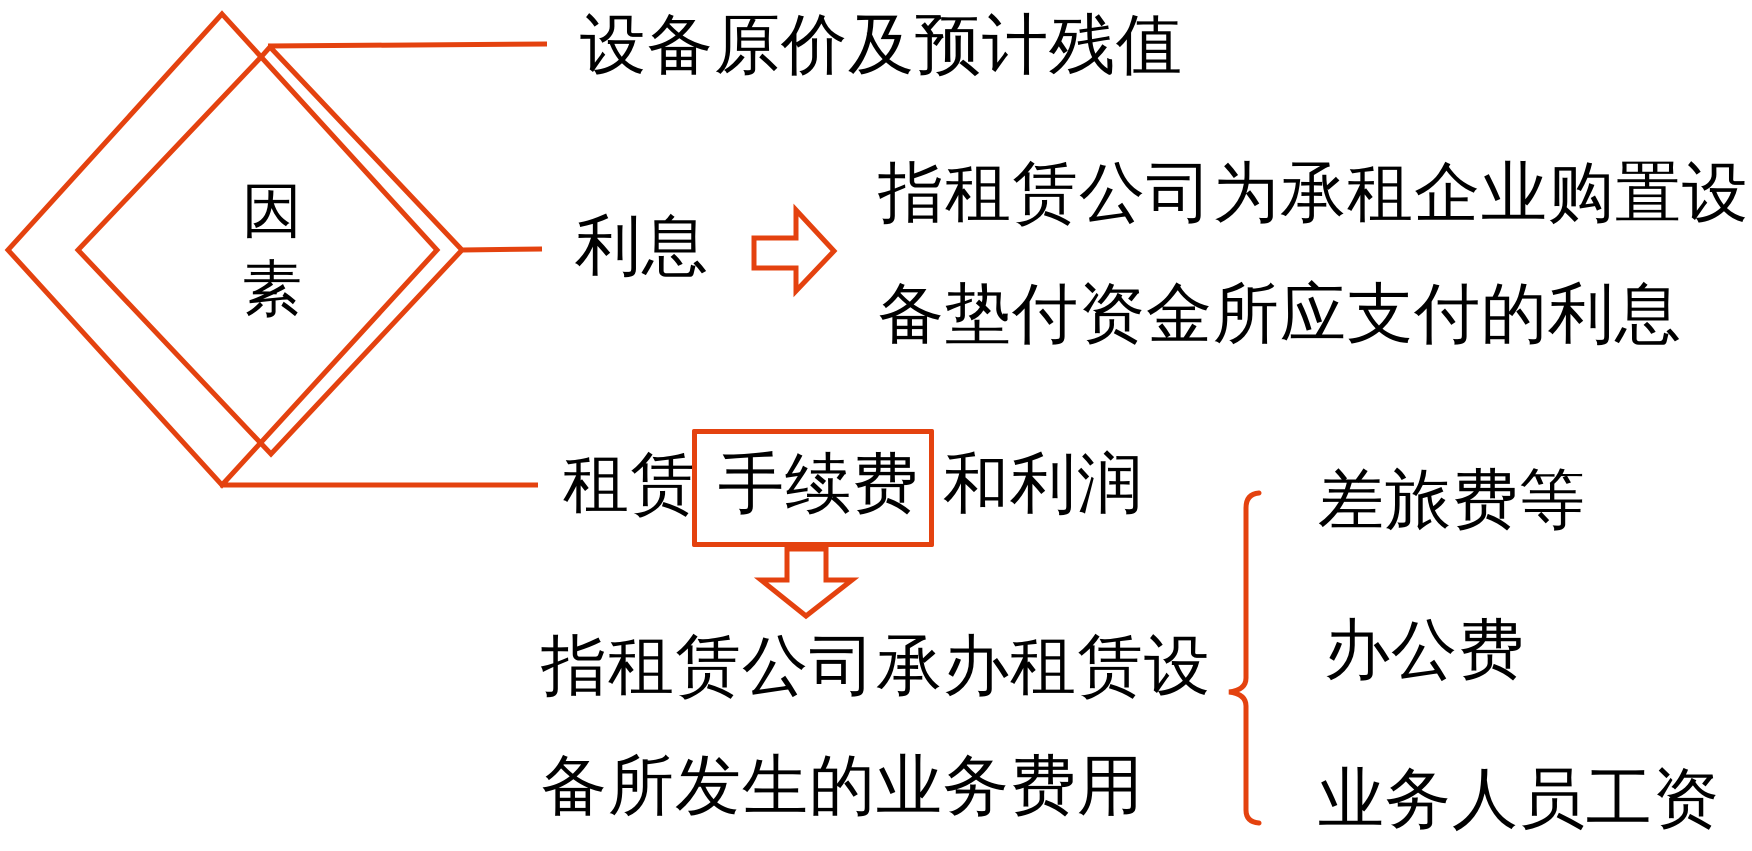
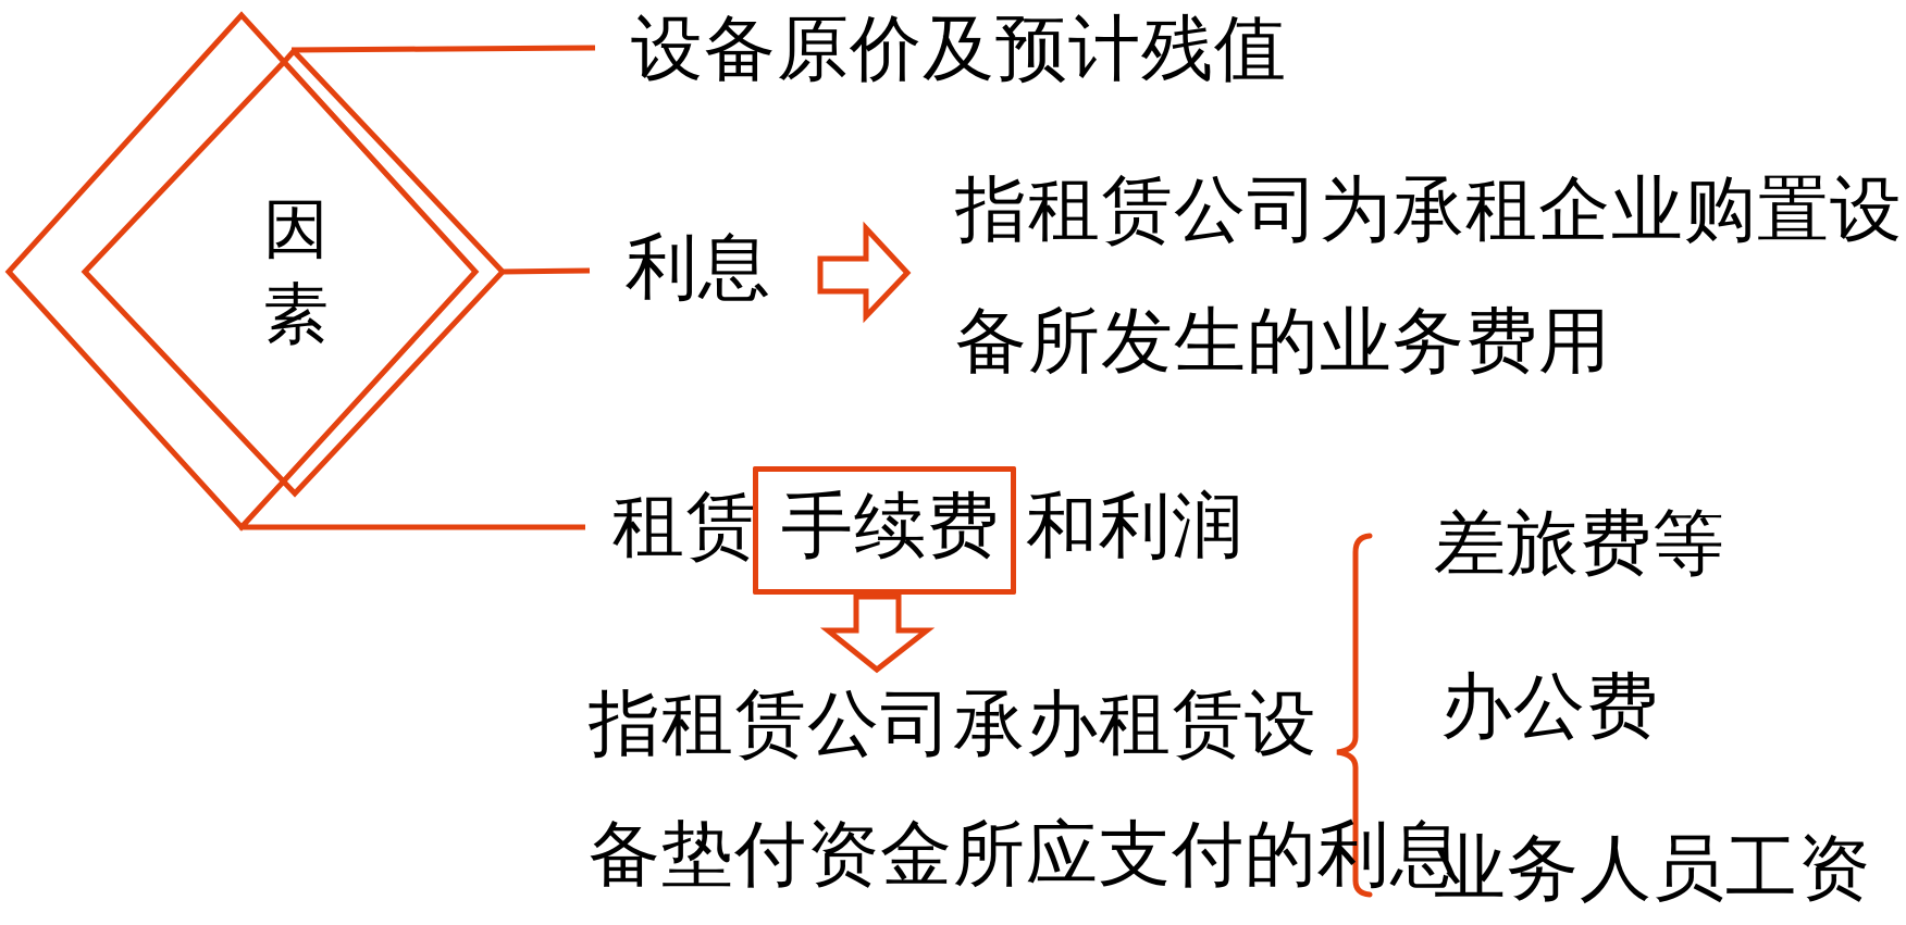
  因
  素
  设备原价及预计残值
  利息
  指租赁公司为承租企业购置设
- 备垫付资金所应支付的利息
+ 备所发生的业务费用
  租赁
  手续费
  和利润
  指租赁公司承办租赁设
- 备所发生的业务费用
+ 备垫付资金所应支付的利息
  差旅费等
  办公费
  业务人员工资
